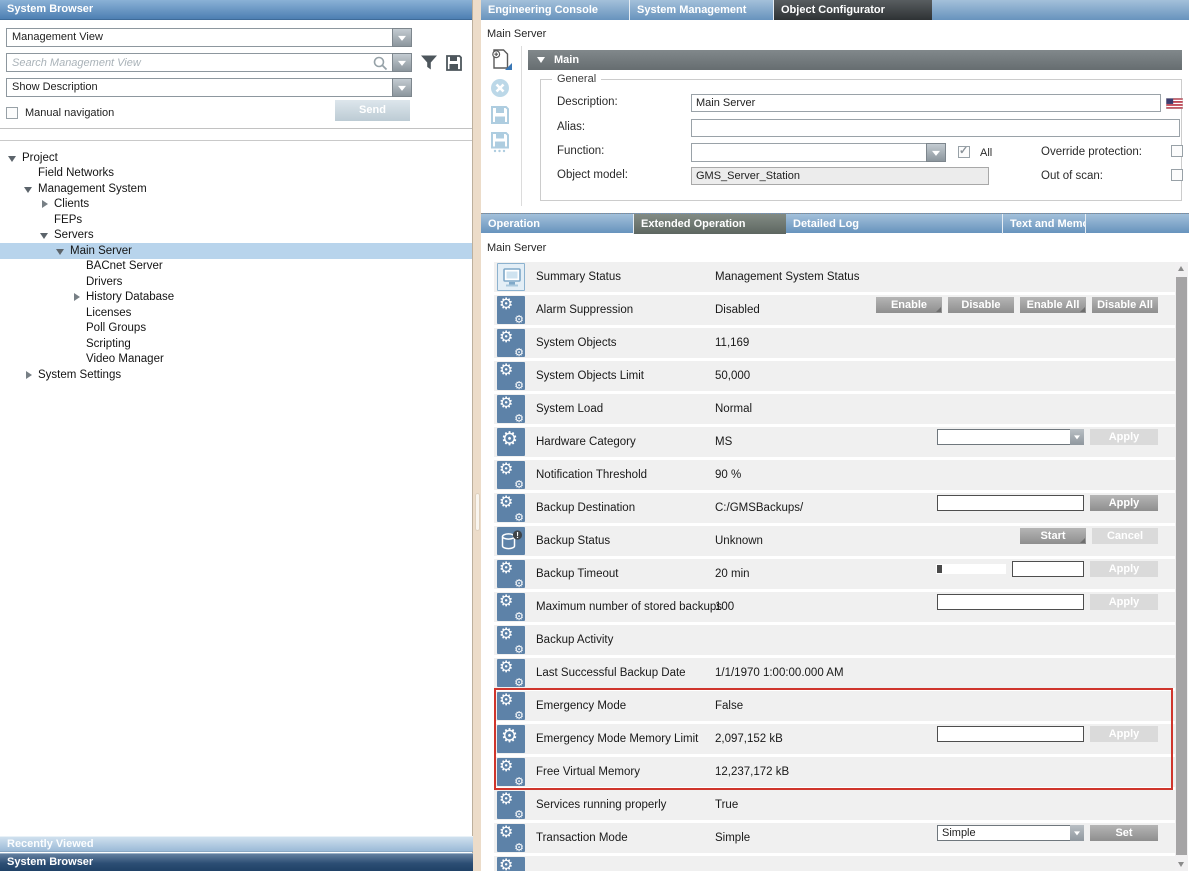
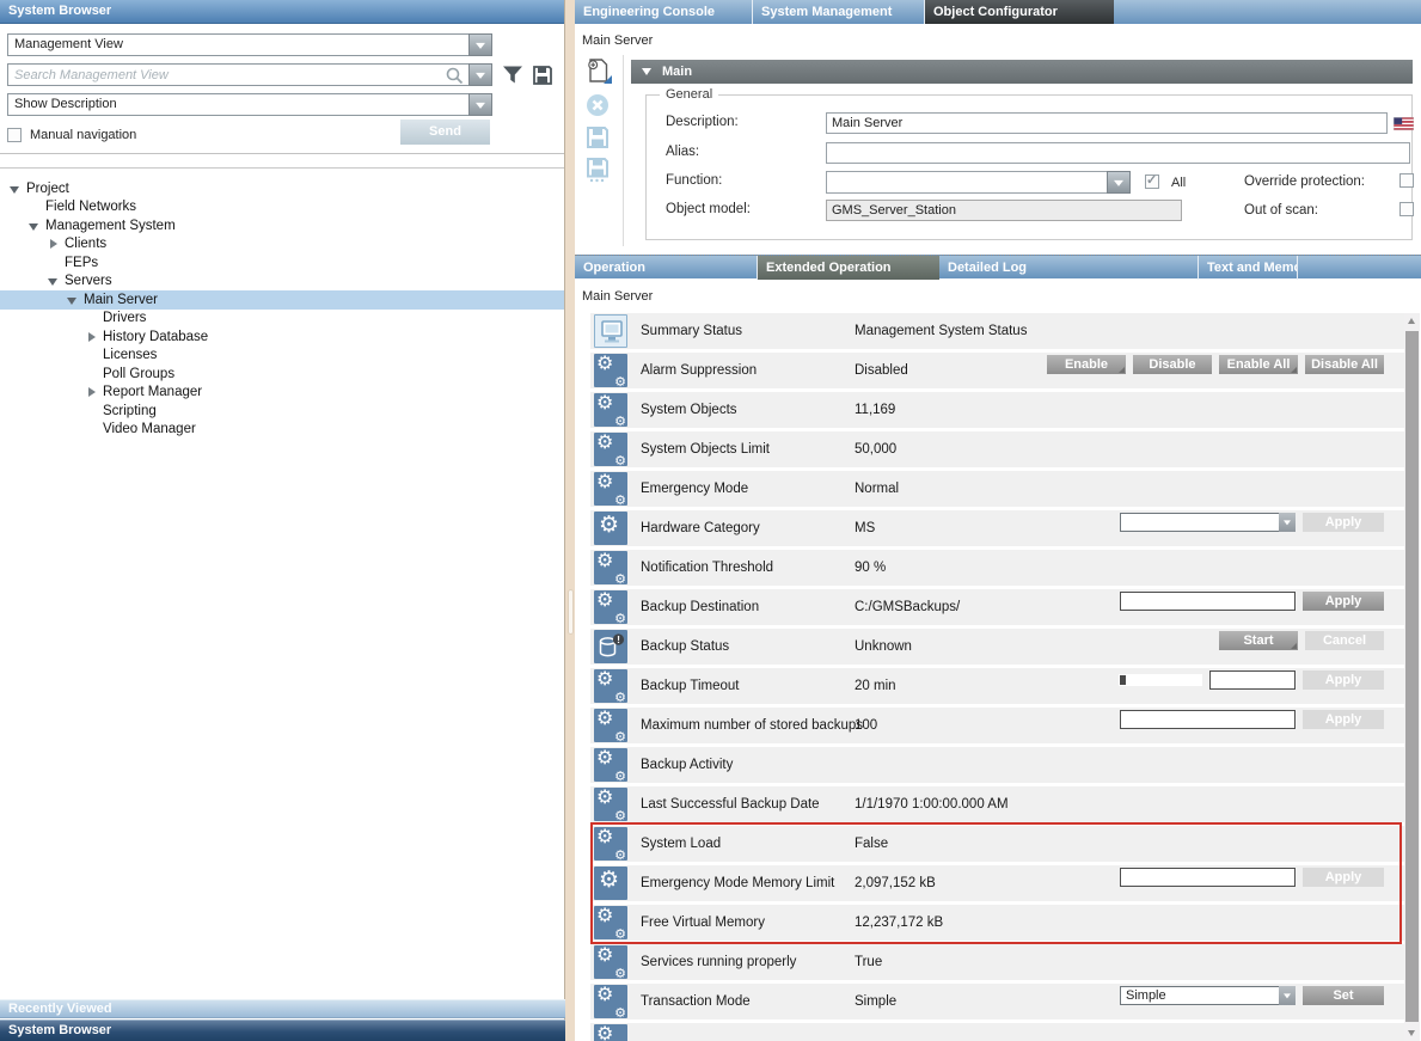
  System Browser
  Management View
  Search Management View
  Show Description
  Manual navigation
  Send
  Project
  Field Networks
  Management System
  Clients
  FEPs
  Servers
  Main Server
- BACnet Server
  Drivers
  History Database
  Licenses
  Poll Groups
+ Report Manager
  Scripting
  Video Manager
- System Settings
  Recently Viewed
  System Browser
  Engineering Console
  System Management
  Object Configurator
  Main Server
  Main
  General
  Description:
  Main Server
  Alias:
  Function:
  All
  Override protection:
  Object model:
  GMS_Server_Station
  Out of scan:
  Operation
  Extended Operation
  Detailed Log
  Text and Memo
  Main Server
  Summary Status
  Management System Status
  ⚙
  ⚙
  Alarm Suppression
  Disabled
  Enable
  Disable
  Enable All
  Disable All
  ⚙
  ⚙
  System Objects
  11,169
  ⚙
  ⚙
  System Objects Limit
  50,000
  ⚙
  ⚙
- System Load
+ Emergency Mode
  Normal
  ⚙
  Hardware Category
  MS
  Apply
  ⚙
  ⚙
  Notification Threshold
  90 %
  ⚙
  ⚙
  Backup Destination
  C:/GMSBackups/
  Apply
  !
  Backup Status
  Unknown
  Start
  Cancel
  ⚙
  ⚙
  Backup Timeout
  20 min
  Apply
  ⚙
  ⚙
  Maximum number of stored backups
  100
  Apply
  ⚙
  ⚙
  Backup Activity
  ⚙
  ⚙
  Last Successful Backup Date
  1/1/1970 1:00:00.000 AM
  ⚙
  ⚙
- Emergency Mode
+ System Load
  False
  ⚙
  Emergency Mode Memory Limit
  2,097,152 kB
  Apply
  ⚙
  ⚙
  Free Virtual Memory
  12,237,172 kB
  ⚙
  ⚙
  Services running properly
  True
  ⚙
  ⚙
  Transaction Mode
  Simple
  Simple
  Set
  ⚙
